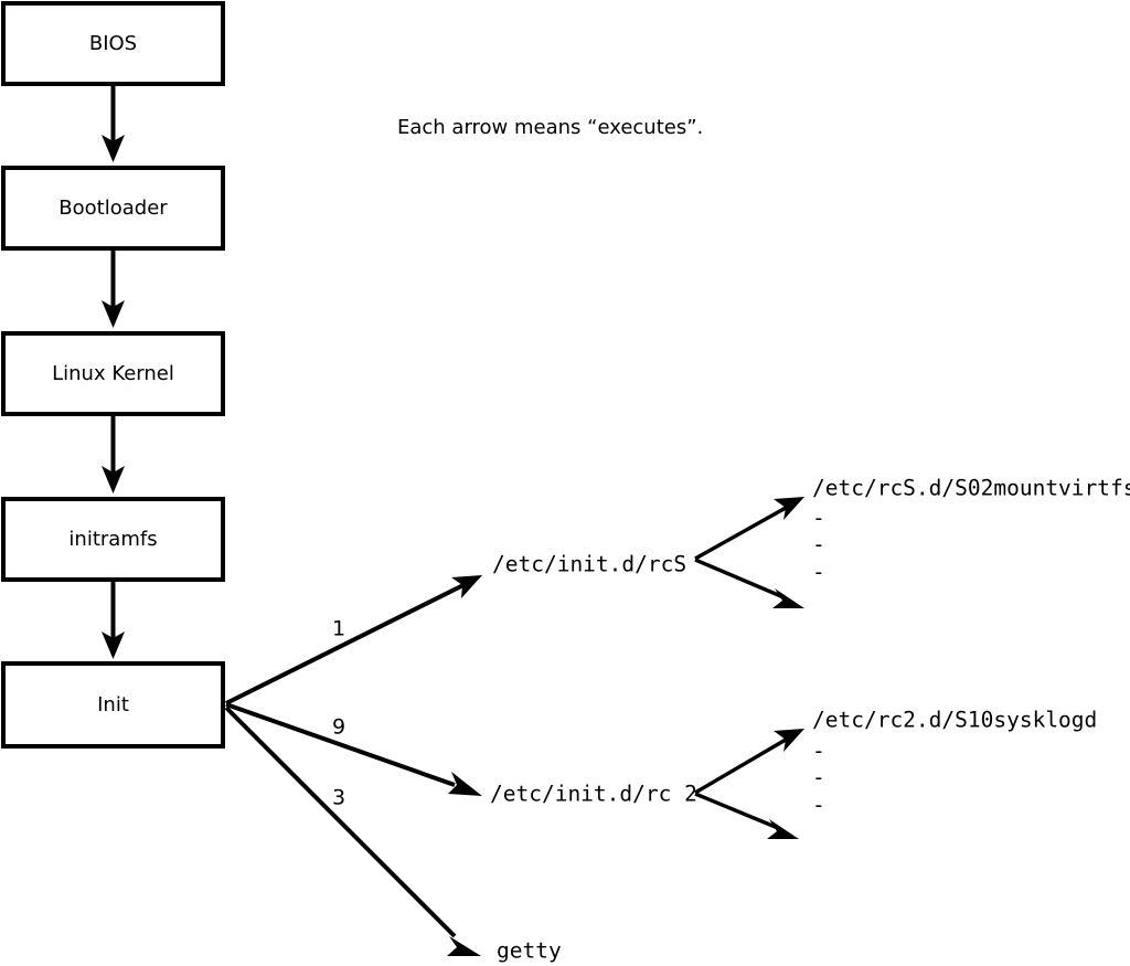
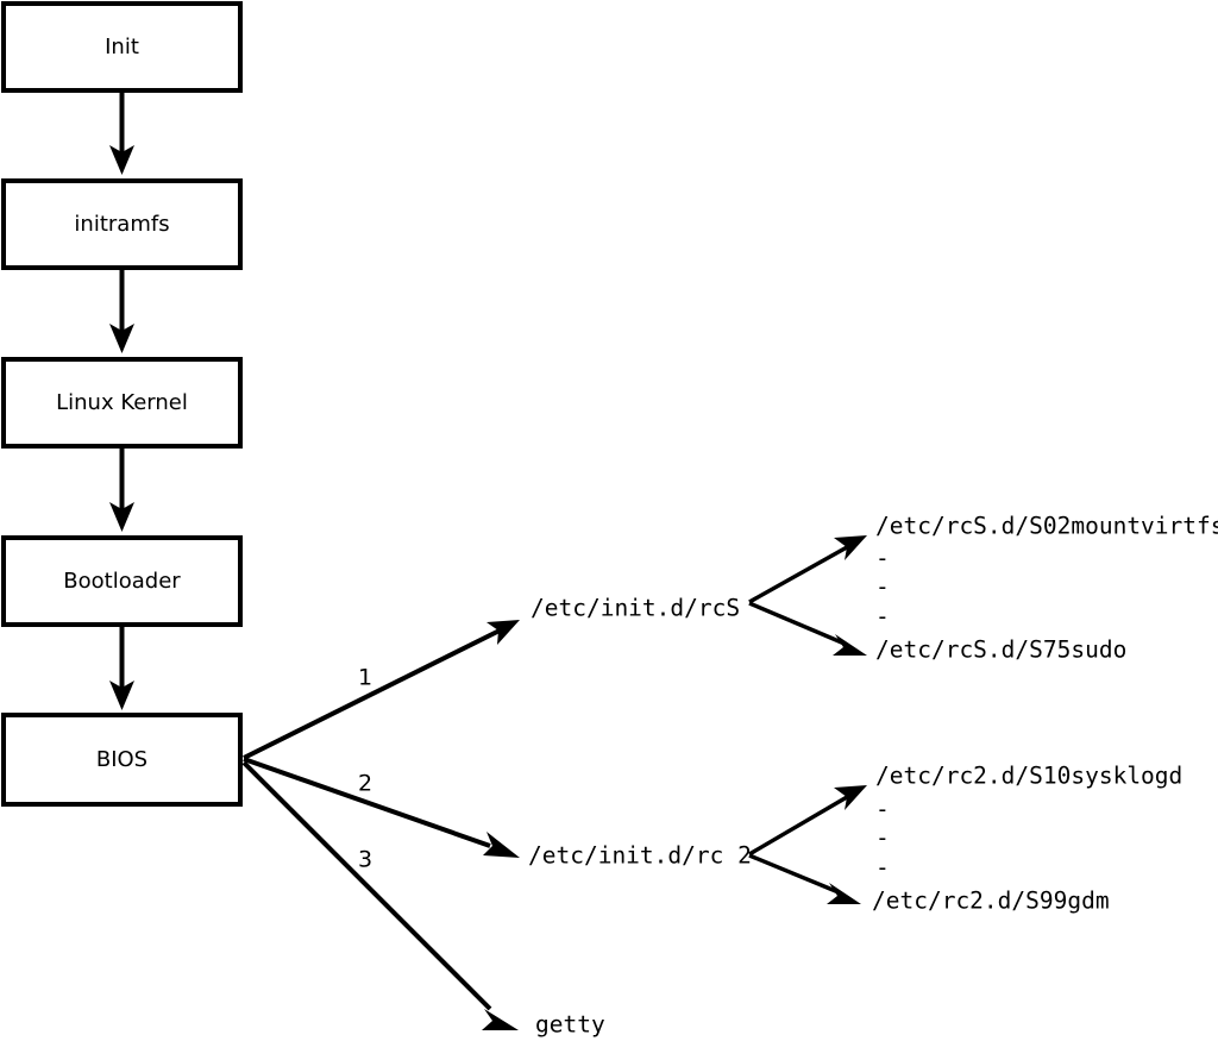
- BIOS
+ Init
- Bootloader
+ initramfs
  Linux Kernel
- initramfs
+ Bootloader
- Init
+ BIOS
- Each arrow means “executes”.
  1
  /etc/init.d/rcS
- 9
+ 2
  /etc/init.d/rc 2
  3
  getty
  /etc/rcS.d/S02mountvirtf
  -
  -
  -
+ /etc/rcS.d/S75sudo
  /etc/rc2.d/S10sysklogd
  -
  -
  -
+ /etc/rc2.d/S99gdm
